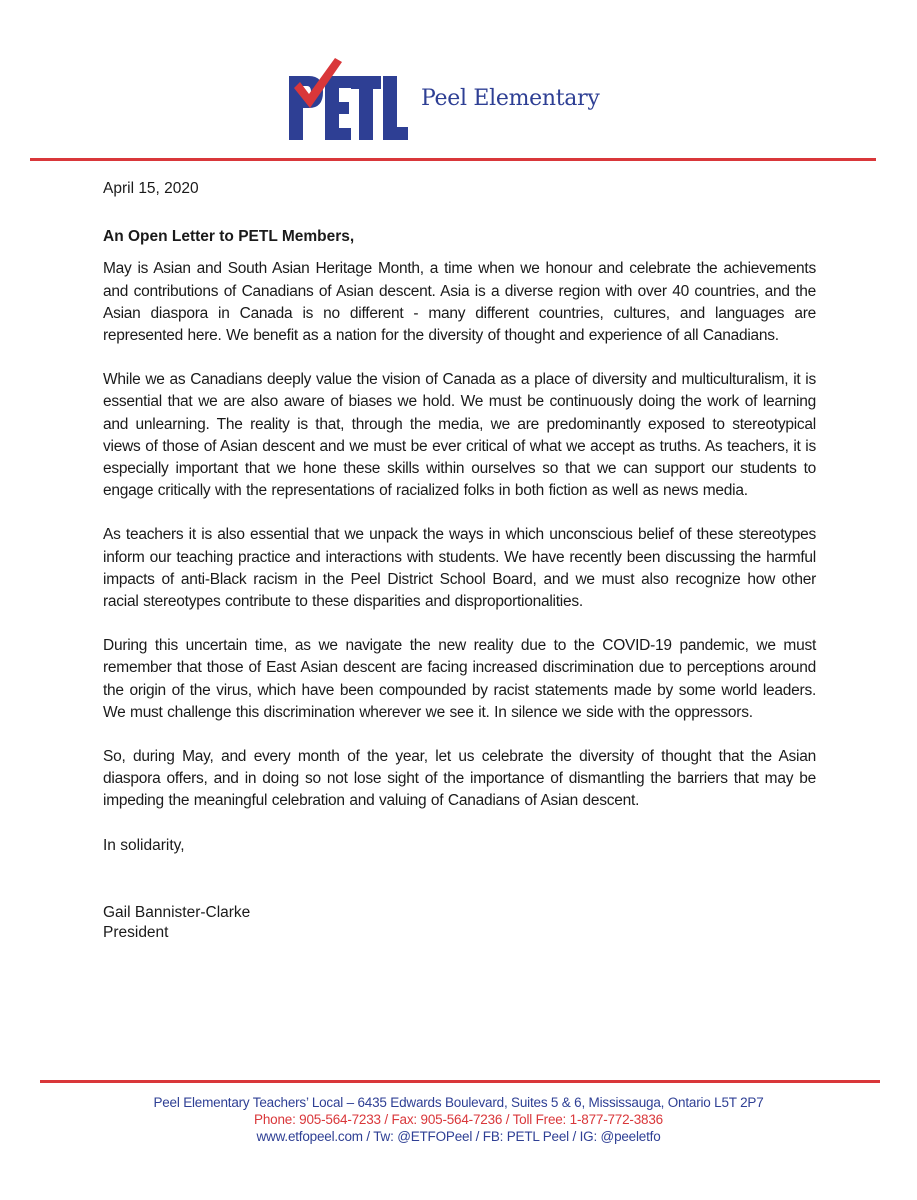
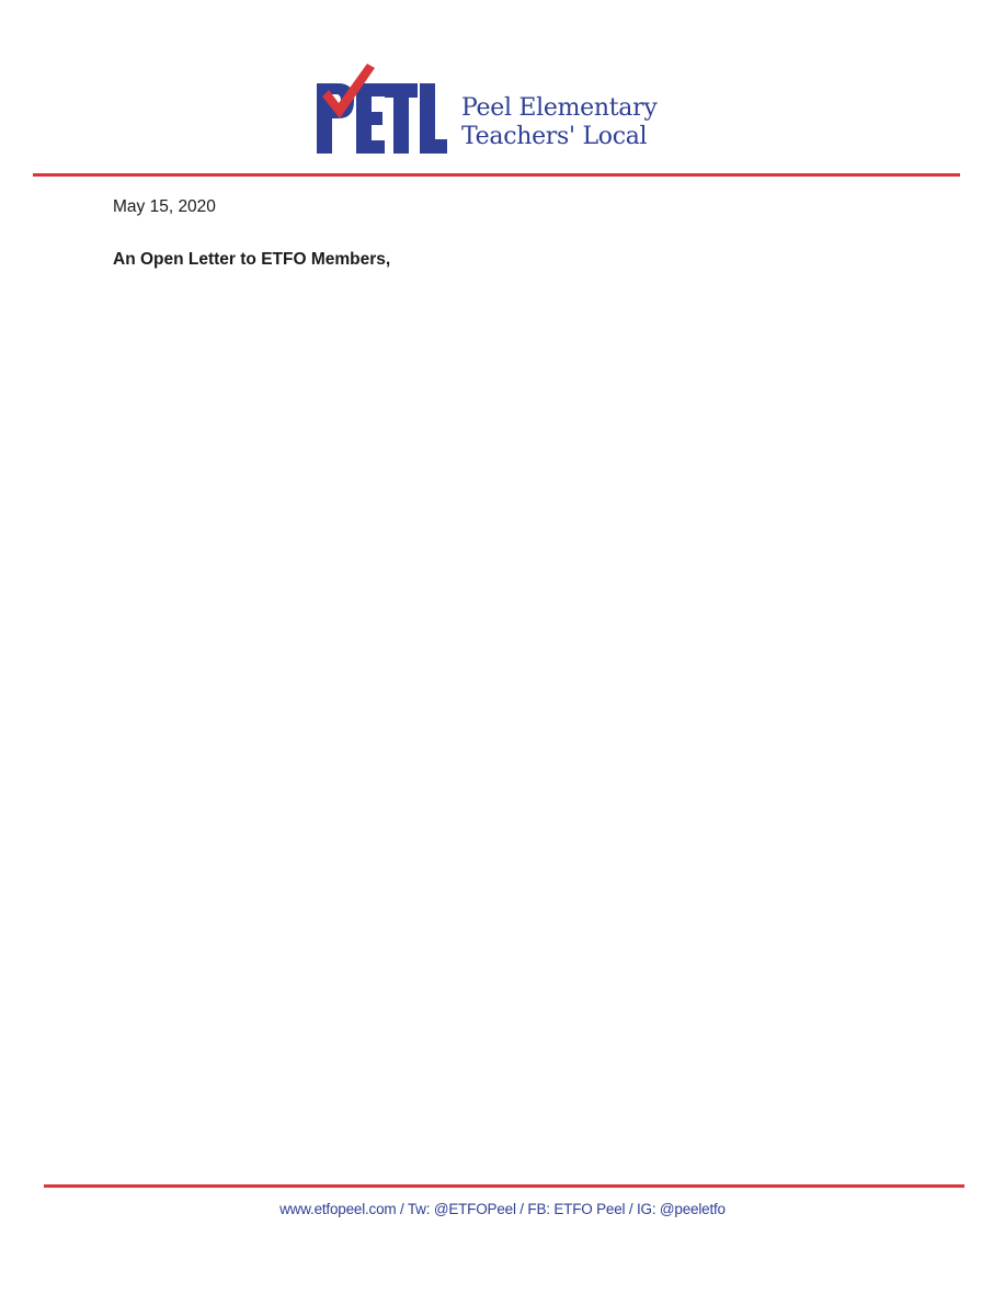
  Peel Elementary
+ Teachers' Local
- April 15, 2020
+ May 15, 2020
- An Open Letter to PETL Members,
+ An Open Letter to ETFO Members,
- May is Asian and South Asian Heritage Month, a time when we honour and celebrate the achievements and contributions of Canadians of Asian descent. Asia is a diverse region with over 40 countries, and the Asian diaspora in Canada is no different - many different countries, cultures, and languages are represented here. We benefit as a nation for the diversity of thought and experience of all Canadians.
- While we as Canadians deeply value the vision of Canada as a place of diversity and multiculturalism, it is essential that we are also aware of biases we hold. We must be continuously doing the work of learning and unlearning. The reality is that, through the media, we are predominantly exposed to stereotypical views of those of Asian descent and we must be ever critical of what we accept as truths. As teachers, it is especially important that we hone these skills within ourselves so that we can support our students to engage critically with the representations of racialized folks in both fiction as well as news media.
- As teachers it is also essential that we unpack the ways in which unconscious belief of these stereotypes inform our teaching practice and interactions with students. We have recently been discussing the harmful impacts of anti-Black racism in the Peel District School Board, and we must also recognize how other racial stereotypes contribute to these disparities and disproportionalities.
- During this uncertain time, as we navigate the new reality due to the COVID-19 pandemic, we must remember that those of East Asian descent are facing increased discrimination due to perceptions around the origin of the virus, which have been compounded by racist statements made by some world leaders. We must challenge this discrimination wherever we see it. In silence we side with the oppressors.
- So, during May, and every month of the year, let us celebrate the diversity of thought that the Asian diaspora offers, and in doing so not lose sight of the importance of dismantling the barriers that may be impeding the meaningful celebration and valuing of Canadians of Asian descent.
- In solidarity,
- Gail Bannister-Clarke
- President
- Peel Elementary Teachers’ Local – 6435 Edwards Boulevard, Suites 5 & 6, Mississauga, Ontario L5T 2P7
- Phone: 905-564-7233 / Fax: 905-564-7236 / Toll Free: 1-877-772-3836
- www.etfopeel.com / Tw: @ETFOPeel / FB: PETL Peel / IG: @peeletfo
+ www.etfopeel.com / Tw: @ETFOPeel / FB: ETFO Peel / IG: @peeletfo
